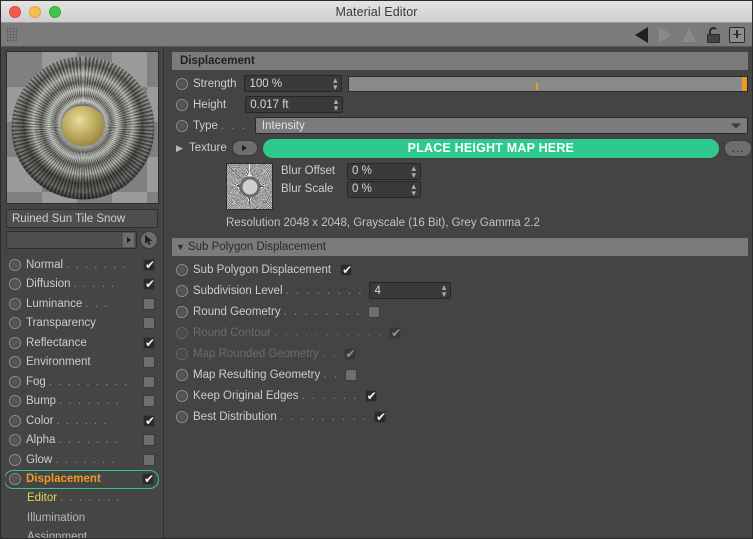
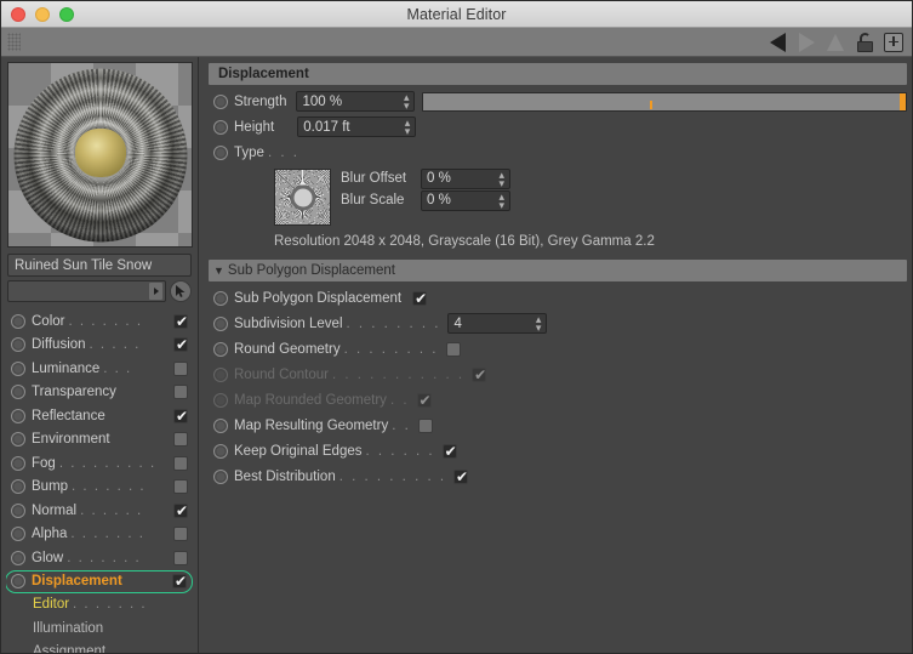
  Material Editor
  Ruined Sun Tile Snow
- Normal
+ Color
  . . . . . . .
  Diffusion
  . . . . .
  Luminance
  . . .
  Transparency
  Reflectance
  Environment
  Fog
  . . . . . . . . .
  Bump
  . . . . . . .
- Color
+ Normal
  . . . . . .
  Alpha
  . . . . . . .
  Glow
  . . . . . . .
  Displacement
  Editor
  . . . . . . .
  Illumination
  Assignment
  Displacement
  Strength
  100 %
  ▴
  ▾
  Height
  0.017 ft
  ▴
  ▾
  Type
  . . .
- Intensity
- ▶
- Texture
- PLACE HEIGHT MAP HERE
- ...
  Blur Offset
  0 %
  ▴
  ▾
  Blur Scale
  0 %
  ▴
  ▾
  Resolution 2048 x 2048, Grayscale (16 Bit), Grey Gamma 2.2
  ▼
  Sub Polygon Displacement
  Sub Polygon Displacement
  Subdivision Level
  . . . . . . . .
  4
  ▴
  ▾
  Round Geometry
  . . . . . . . .
  Round Contour
  . . . . . . . . . . .
  Map Rounded Geometry
  . .
  Map Resulting Geometry
  . .
  Keep Original Edges
  . . . . . .
  Best Distribution
  . . . . . . . . .
